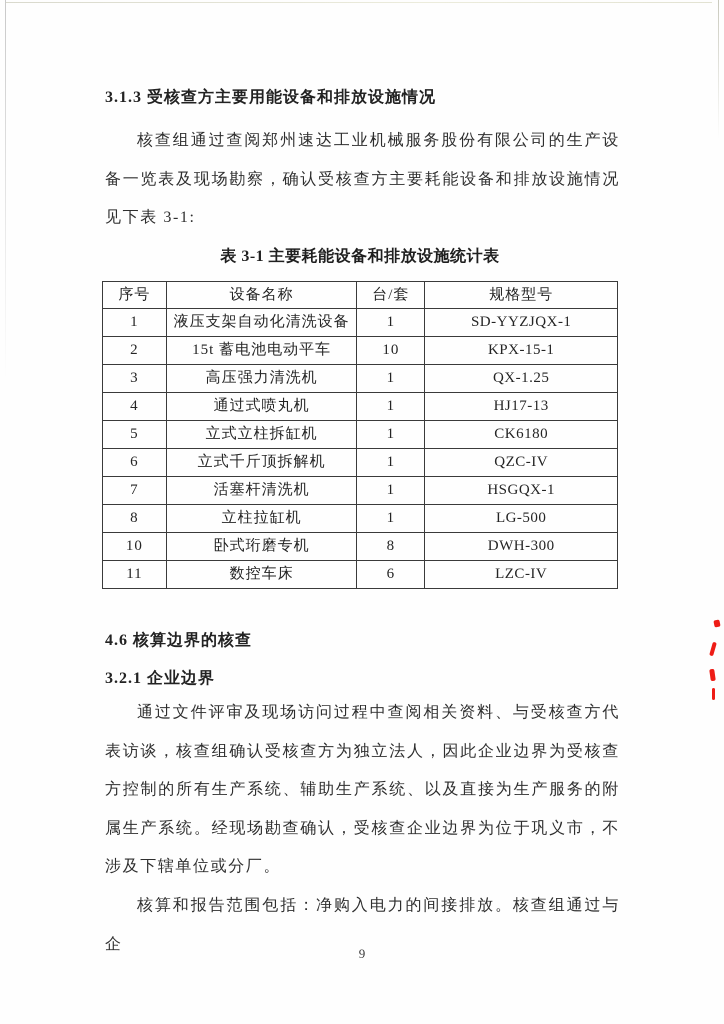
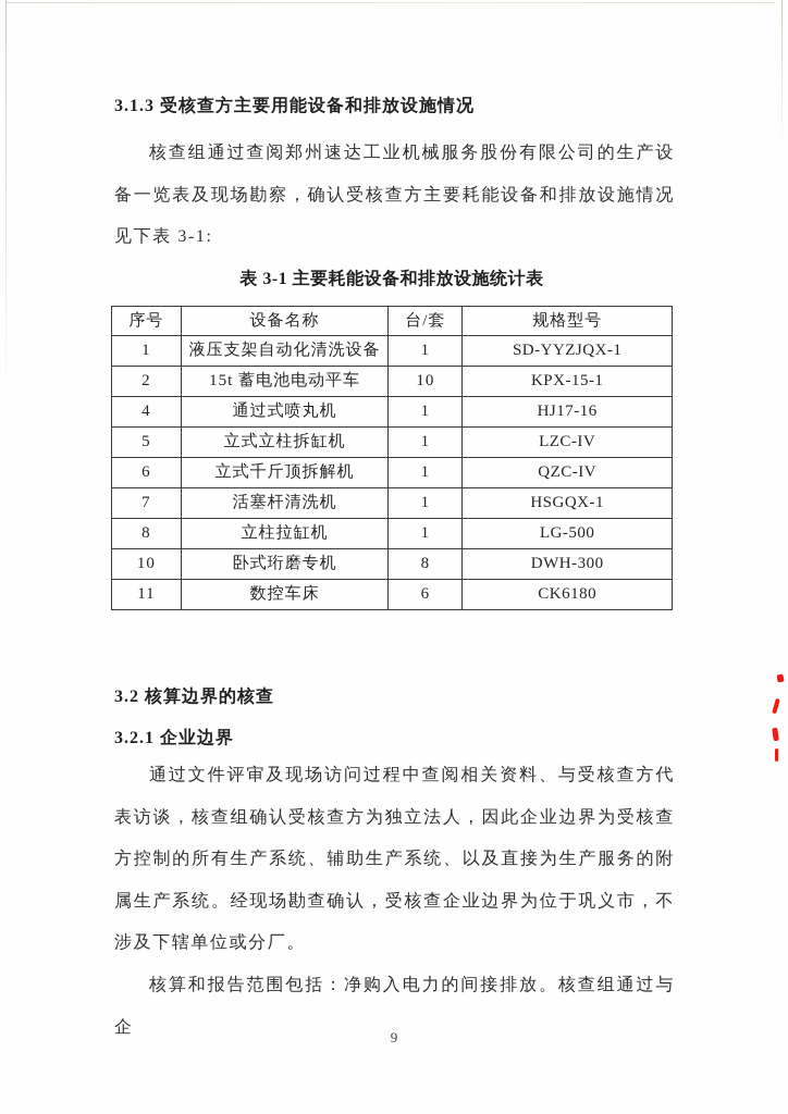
  3.1.3 受核查方主要用能设备和排放设施情况
  核查组通过查阅郑州速达工业机械服务股份有限公司的生产设备一览表及现场勘察，确认受核查方主要耗能设备和排放设施情况见下表 3-1:
  表 3-1 主要耗能设备和排放设施统计表
  序号	设备名称	台/套	规格型号
  1	液压支架自动化清洗设备	1	SD-YYZJQX-1
  2	15t 蓄电池电动平车	10	KPX-15-1
- 3	高压强力清洗机	1	QX-1.25
- 4	通过式喷丸机	1	HJ17-13
+ 4	通过式喷丸机	1	HJ17-16
- 5	立式立柱拆缸机	1	CK6180
+ 5	立式立柱拆缸机	1	LZC-IV
  6	立式千斤顶拆解机	1	QZC-IV
  7	活塞杆清洗机	1	HSGQX-1
  8	立柱拉缸机	1	LG-500
  10	卧式珩磨专机	8	DWH-300
- 11	数控车床	6	LZC-IV
+ 11	数控车床	6	CK6180
- 4.6 核算边界的核查
+ 3.2 核算边界的核查
  3.2.1 企业边界
  通过文件评审及现场访问过程中查阅相关资料、与受核查方代表访谈，核查组确认受核查方为独立法人，因此企业边界为受核查方控制的所有生产系统、辅助生产系统、以及直接为生产服务的附属生产系统。经现场勘查确认，受核查企业边界为位于巩义市，不涉及下辖单位或分厂。
  核算和报告范围包括：净购入电力的间接排放。核查组通过与企
  9
